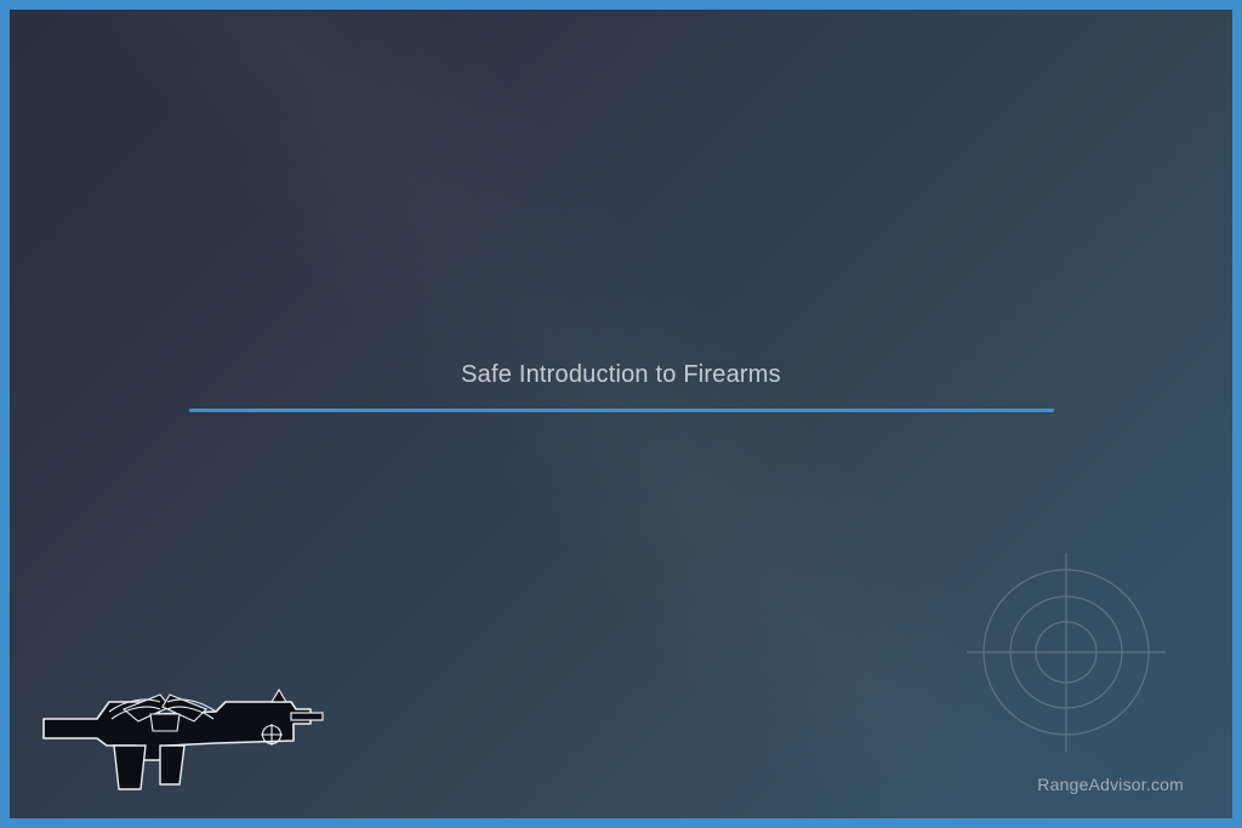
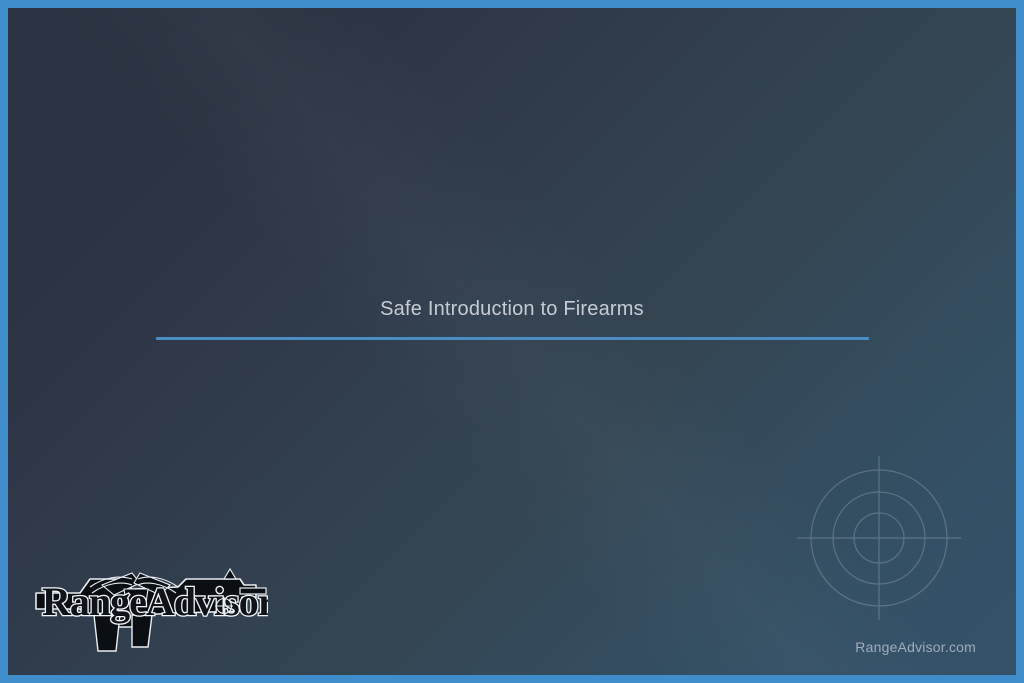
  Safe Introduction to Firearms
  RangeAdvisor.com
+ RangeAdvisor
